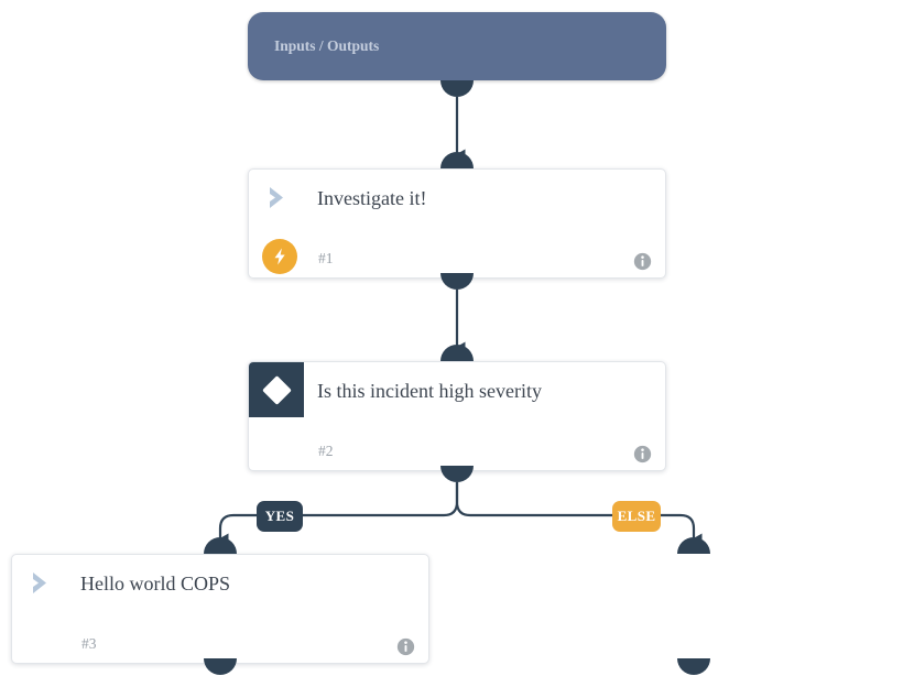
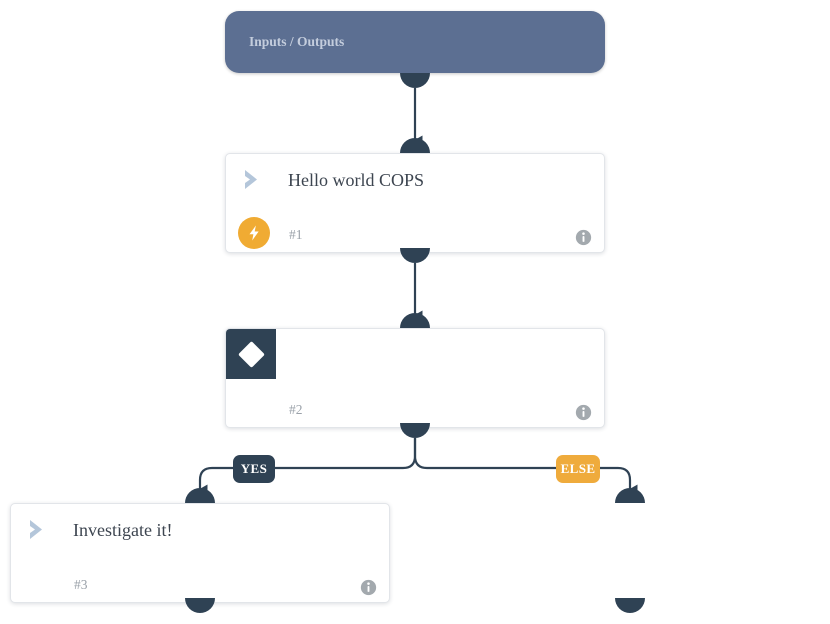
  Inputs / Outputs
- Investigate it!
+ Hello world COPS
  #1
- Is this incident high severity
  #2
  YES
  ELSE
- Hello world COPS
+ Investigate it!
  #3
